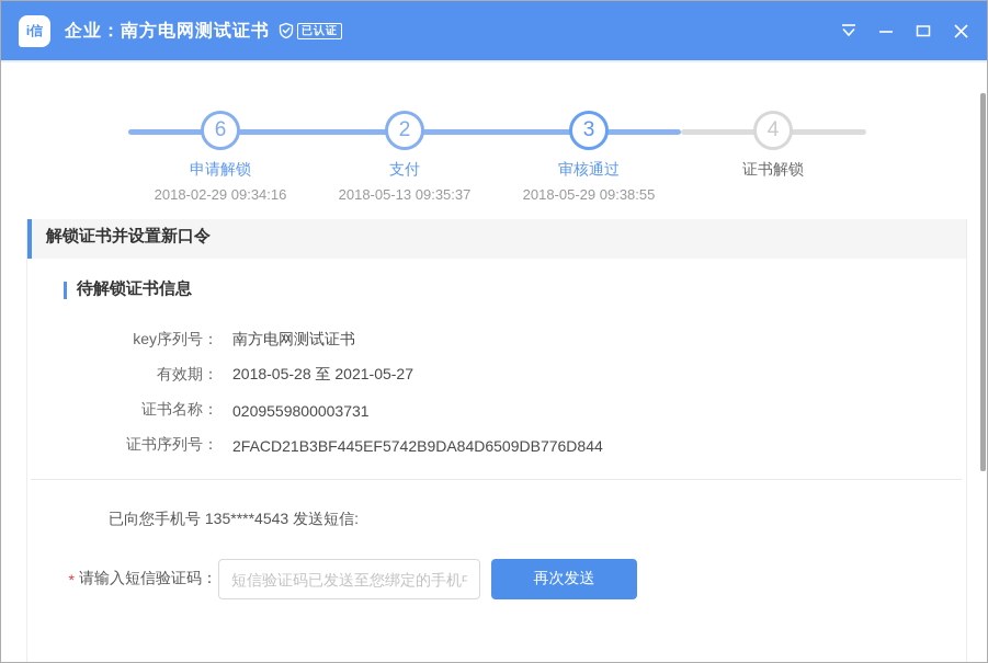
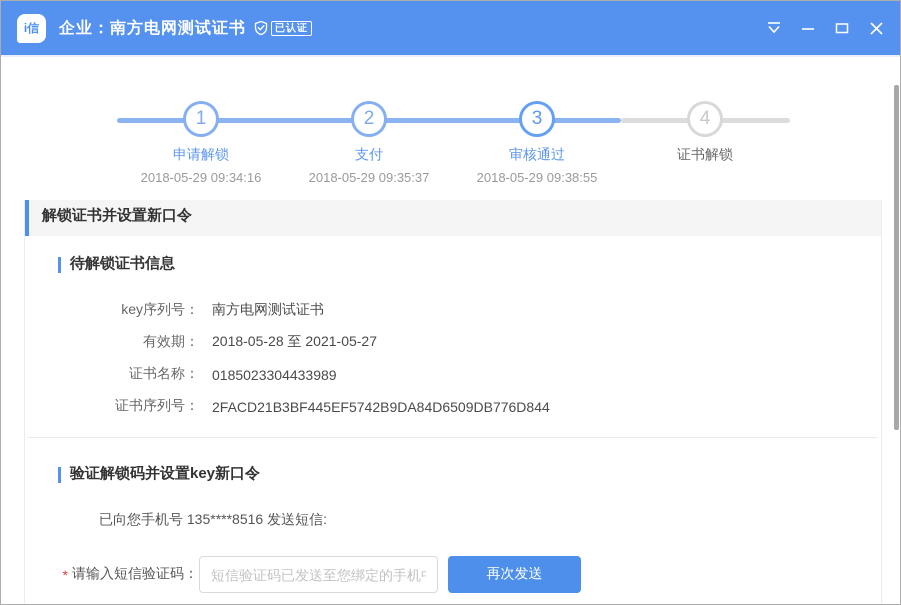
  i信
  企业：南方电网测试证书
  已认证
- 6
+ 1
  申请解锁
- 2018-02-29 09:34:16
+ 2018-05-29 09:34:16
  2
  支付
- 2018-05-13 09:35:37
+ 2018-05-29 09:35:37
  3
  审核通过
  2018-05-29 09:38:55
  4
  证书解锁
  解锁证书并设置新口令
  待解锁证书信息
  key序列号：
  南方电网测试证书
  有效期：
  2018-05-28 至 2021-05-27
  证书名称：
- 0209559800003731
+ 0185023304433989
  证书序列号：
  2FACD21B3BF445EF5742B9DA84D6509DB776D844
+ 验证解锁码并设置key新口令
- 已向您手机号 135****4543 发送短信:
+ 已向您手机号 135****8516 发送短信:
  *
  请输入短信验证码：
  短信验证码已发送至您绑定的手机
  再次发送
